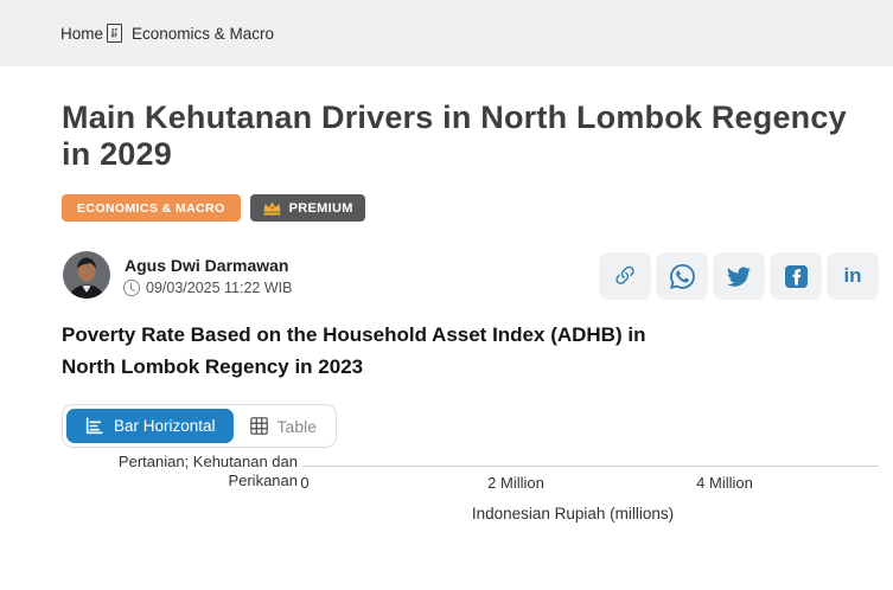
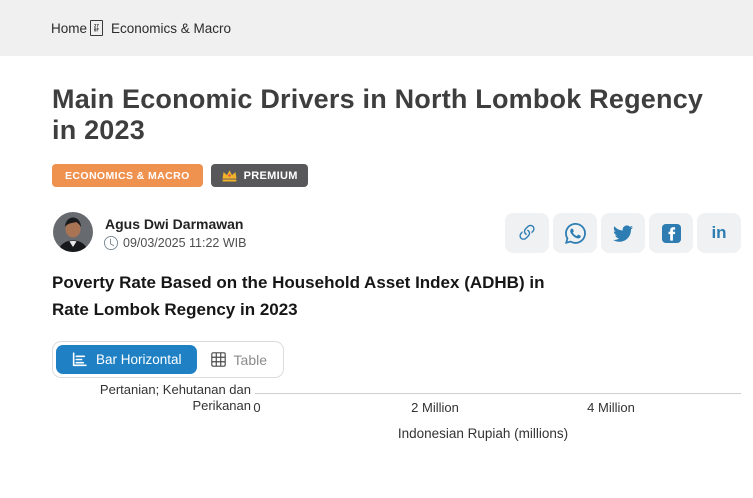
  Home
  Economics & Macro
- Main Kehutanan Drivers in North Lombok Regency
+ Main Economic Drivers in North Lombok Regency
- in 2029
+ in 2023
  ECONOMICS & MACRO
  PREMIUM
  Agus Dwi Darmawan
  09/03/2025 11:22 WIB
  in
  Poverty Rate Based on the Household Asset Index (ADHB) in
- North Lombok Regency in 2023
+ Rate Lombok Regency in 2023
  Bar Horizontal
  Table
  Pertanian; Kehutanan dan
  Perikanan
  0
  2 Million
  4 Million
  Indonesian Rupiah (millions)
